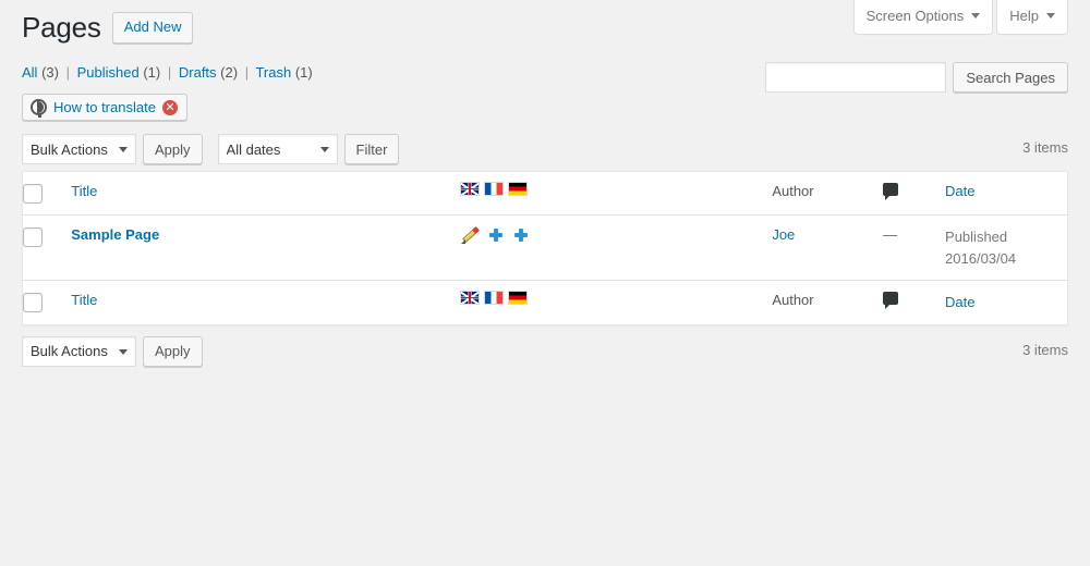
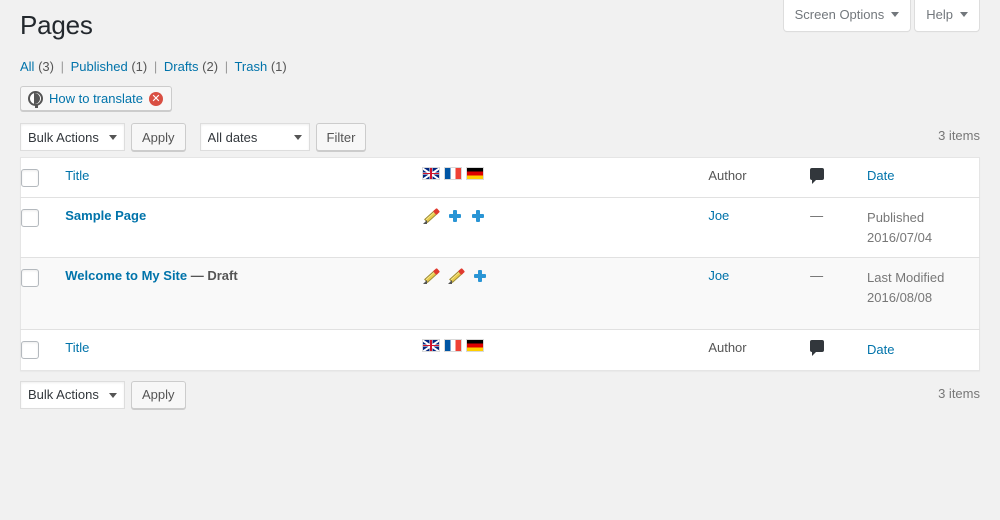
  Screen Options
  Help
  Pages
- Add New
- Search Pages
  All (3) | Published (1) | Drafts (2) | Trash (1)
  How to translate
  ✕
  Bulk Actions
  Apply
  All dates
  Filter
  3 items
  	Title		Author		Date
- 	Sample Page		Joe	—	Published 2016/03/04
+ 	Sample Page		Joe	—	Published 2016/07/04
+ 	Welcome to My Site — Draft		Joe	—	Last Modified 2016/08/08
  	Title		Author		Date
  Bulk Actions
  Apply
  3 items
